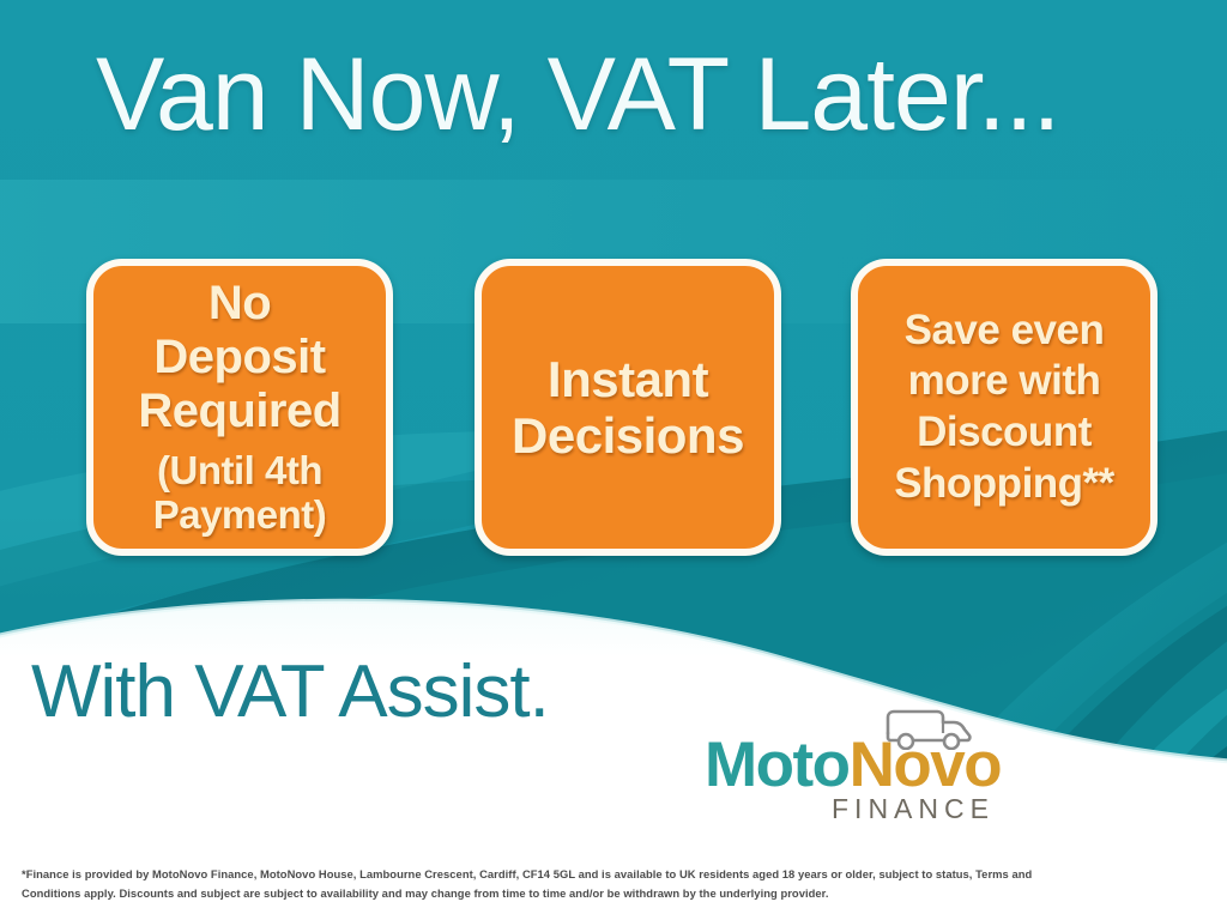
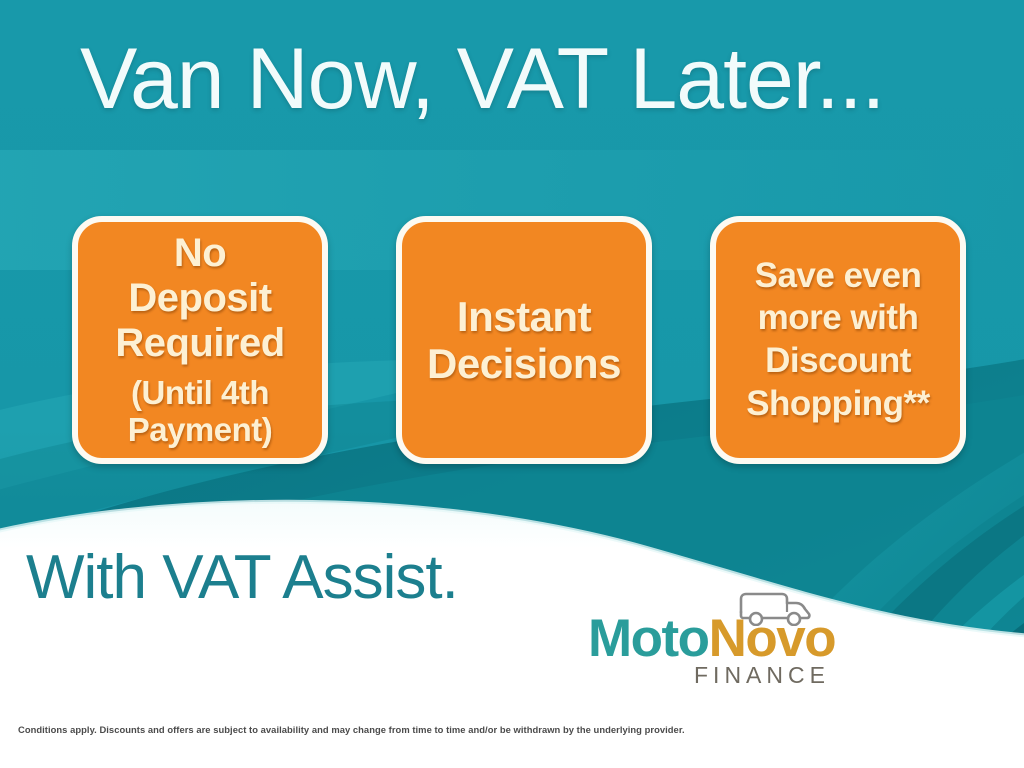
  Van Now, VAT Later...
  No
  Deposit
  Required
  (Until 4th
  Payment)
  Instant
  Decisions
  Save even
  more with
  Discount
  Shopping**
  With VAT Assist.
  MotoNovo
  FINANCE
- *Finance is provided by MotoNovo Finance, MotoNovo House, Lambourne Crescent, Cardiff, CF14 5GL and is available to UK residents aged 18 years or older, subject to status, Terms and
- Conditions apply. Discounts and subject are subject to availability and may change from time to time and/or be withdrawn by the underlying provider.
+ Conditions apply. Discounts and offers are subject to availability and may change from time to time and/or be withdrawn by the underlying provider.
